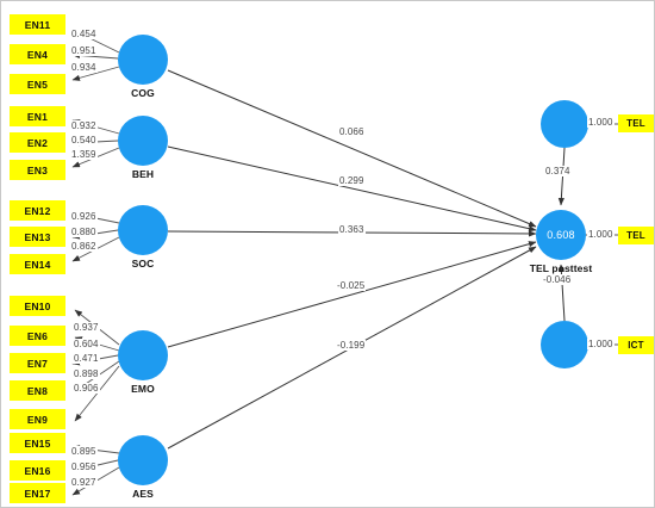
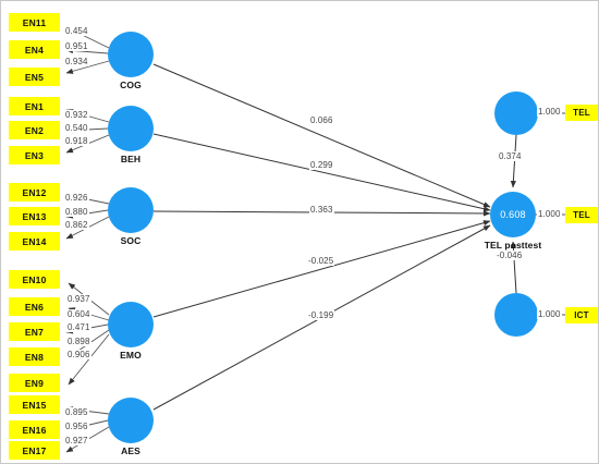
  EN11
  EN4
  EN5
  EN1
  EN2
  EN3
  EN12
  EN13
  EN14
  EN10
  EN6
  EN7
  EN8
  EN9
  EN15
  EN16
  EN17
  TEL
  TEL
  ICT
  0.608
  COG
  BEH
  SOC
  EMO
  AES
  TEL posttest
  0.454
  0.951
  0.934
  0.932
  0.540
- 1.359
+ 0.918
  0.926
  0.880
  0.862
  0.937
  0.604
  0.471
  0.898
  0.906
  0.895
  0.956
  0.927
  1.000
  1.000
  1.000
  0.066
  0.299
  0.363
  -0.025
  -0.199
  0.374
  -0.046
